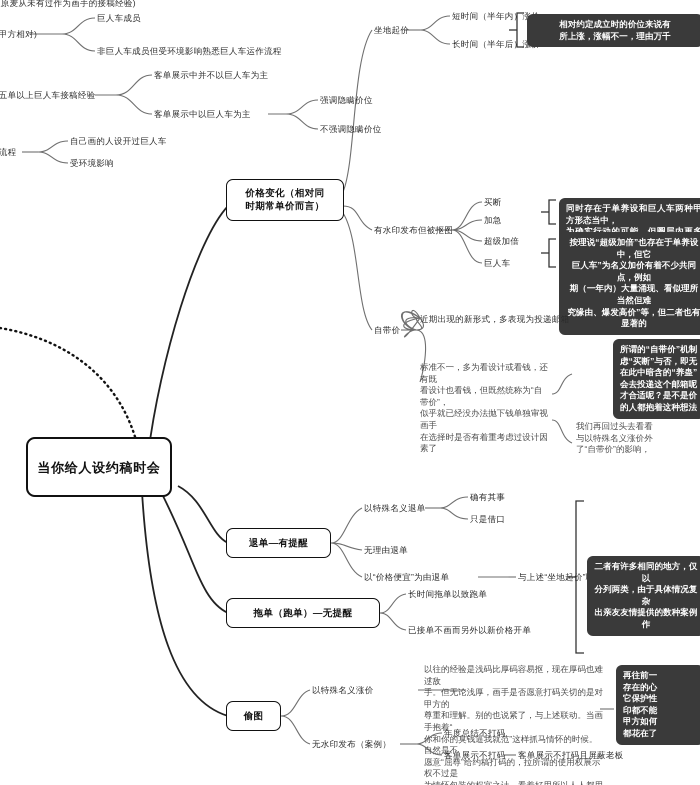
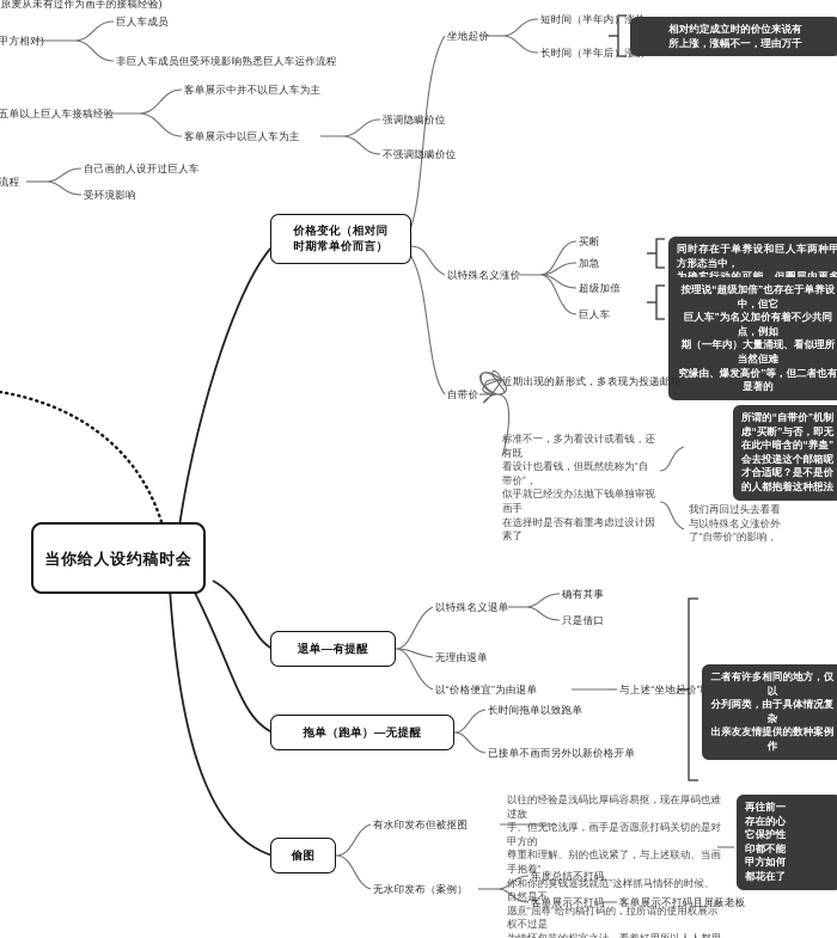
  原麦从未有过作为画手的接稿经验)
  甲方相对)
  巨人车成员
  非巨人车成员但受环境影响熟悉巨人车运作流程
  五单以上巨人车接稿经验
  客单展示中并不以巨人车为主
  客单展示中以巨人车为主
  强调隐瞒价位
  不强调隐瞒价位
  自己画的人设开过巨人车
  受环境影响
  当你给人设约稿时会
  价格变化（相对同
  时期常单价而言）
  坐地起价
  短时间（半年内）涨
  长时间（半年后）涨
  相对约定成立时的价位来说有
  所上涨，涨幅不一，理由万千
- 有水印发布但被抠图
+ 以特殊名义涨价
  买断
  加急
  超级加倍
  巨人车
  同时存在于单养设和巨人车两种甲方形态当中，
  按理说“超级加倍”也存在于单养设中，但它
  巨人车”为名义加价有着不少共同点，例如
  期（一年内）大量涌现、看似理所当然但难
  究缘由、爆发高价”等，但二者也有显著的
  自带价
  近期出现的新形式，多表现为投递邮箱
  标准不一，多为看设计或看钱，还有既
  看设计也看钱，但既然统称为“自带价”，
  似乎就已经没办法抛下钱单独审视画手
  在选择时是否有着重考虑过设计因素了
  所谓的“自带价”机制
  虑“买断”与否，即无
  在此中暗含的“养蛊”
  会去投递这个邮箱呢
  才合适呢？是不是价
  的人都抱着这种想法
  我们再回过头去看看
  与以特殊名义涨价外
  了“自带价”的影响，
  退单—有提醒
  以特殊名义退单
  确有其事
  只是借口
  无理由退单
  以“价格便宜”为由退单
  与上述“坐地起价”
  拖单（跑单）—无提醒
  长时间拖单以致跑单
  已接单不画而另外以新价格开单
  二者有许多相同的地方，仅以
  分列两类，由于具体情况复杂
  出亲友友情提供的数种案例作
  偷图
- 以特殊名义涨价
+ 有水印发布但被抠图
  以往的经验是浅码比厚码容易抠，现在厚码也难逑敌
  手。但无论浅厚，画手是否愿意打码关切的是对甲方的
  尊重和理解。别的也说紧了，与上述联动。当画手抱着“
  你和你的臭钱逼我就范”这样抓马情怀的时候。自然是不
  愿意“屈尊”给约稿打码的，拉所谓的使用权展示权不过是
  再往前一
  存在的心
  它保护性
  印都不能
  甲方如何
  都花在了
  无水印发布（案例）
  年度总结不打码
  客单展示不打码
  客单展示不打码且屏蔽老板
